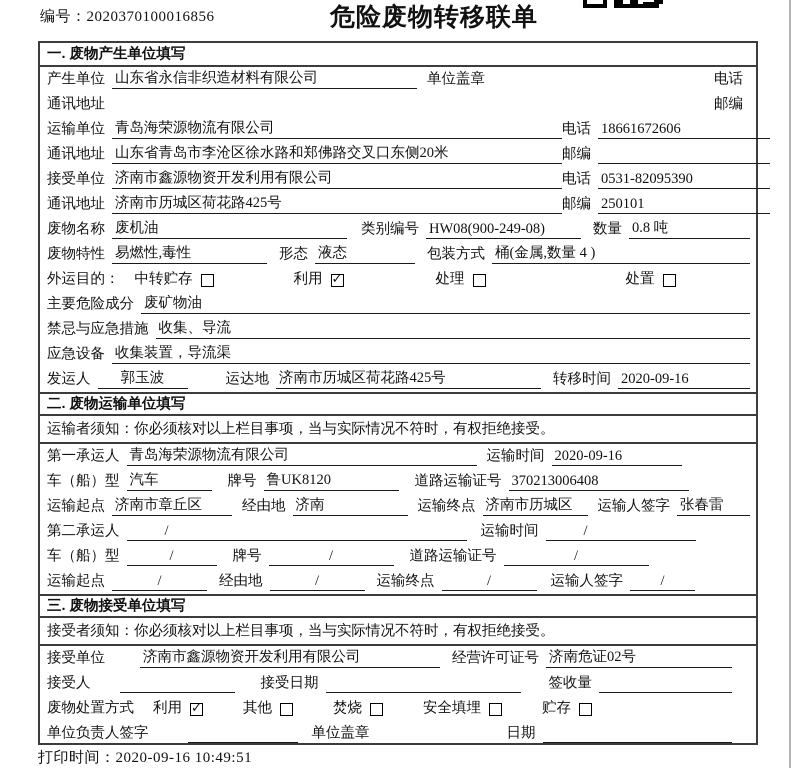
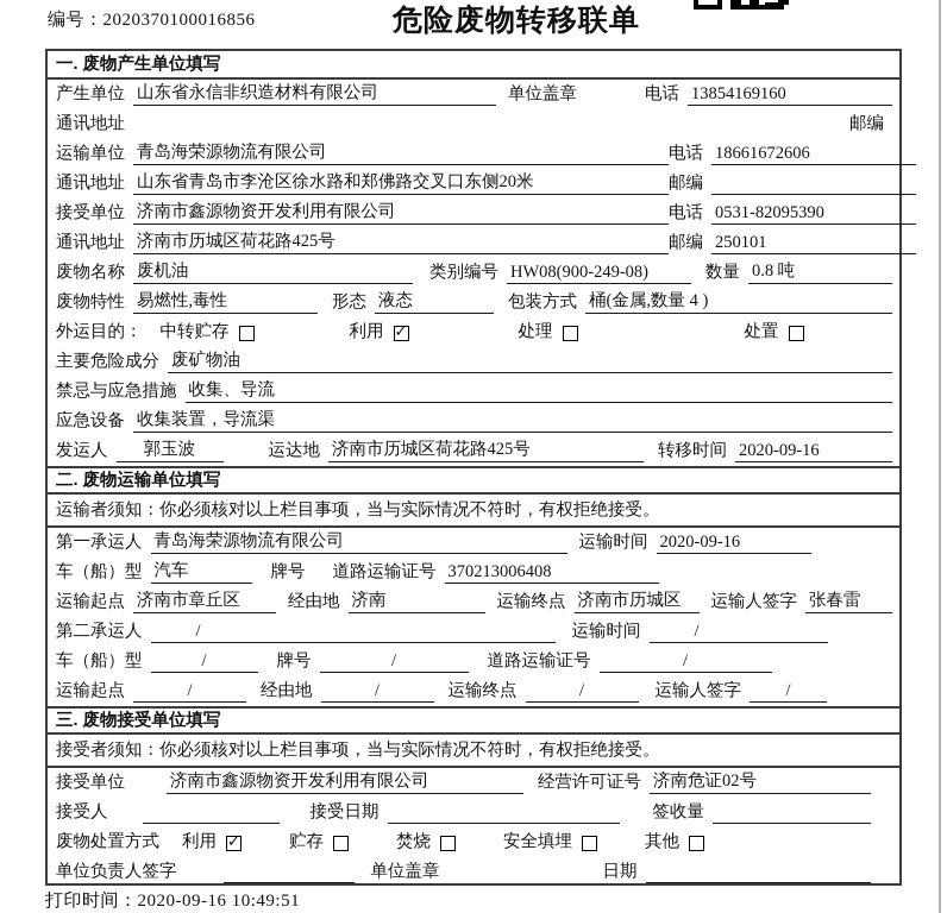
  编号：2020370100016856
  危险废物转移联单
  一. 废物产生单位填写
  产生单位
  山东省永信非织造材料有限公司
  单位盖章
  电话
+ 13854169160
  通讯地址
  邮编
  运输单位
  青岛海荣源物流有限公司
  电话
  18661672606
  通讯地址
  山东省青岛市李沧区徐水路和郑佛路交叉口东侧20米
  邮编
  接受单位
  济南市鑫源物资开发利用有限公司
  电话
  0531-82095390
  通讯地址
  济南市历城区荷花路425号
  邮编
  250101
  废物名称
  废机油
  类别编号
  HW08(900-249-08)
  数量
  0.8 吨
  废物特性
  易燃性,毒性
  形态
  液态
  包装方式
  桶(金属,数量 4 )
  外运目的：
  中转贮存
  利用
  处理
  处置
  主要危险成分
  废矿物油
  禁忌与应急措施
  收集、导流
  应急设备
  收集装置，导流渠
  发运人
  郭玉波
  运达地
  济南市历城区荷花路425号
  转移时间
  2020-09-16
  二. 废物运输单位填写
  运输者须知：你必须核对以上栏目事项，当与实际情况不符时，有权拒绝接受。
  第一承运人
  青岛海荣源物流有限公司
  运输时间
  2020-09-16
  车（船）型
  汽车
  牌号
- 鲁UK8120
  道路运输证号
  370213006408
  运输起点
  济南市章丘区
  经由地
  济南
  运输终点
  济南市历城区
  运输人签字
  张春雷
  第二承运人
  /
  运输时间
  /
  车（船）型
  /
  牌号
  /
  道路运输证号
  /
  运输起点
  /
  经由地
  /
  运输终点
  /
  运输人签字
  /
  三. 废物接受单位填写
  接受者须知：你必须核对以上栏目事项，当与实际情况不符时，有权拒绝接受。
  接受单位
  济南市鑫源物资开发利用有限公司
  经营许可证号
  济南危证02号
  接受人
  接受日期
  签收量
  废物处置方式
  利用
- 其他
+ 贮存
  焚烧
  安全填埋
- 贮存
+ 其他
  单位负责人签字
  单位盖章
  日期
  打印时间：2020-09-16 10:49:51
